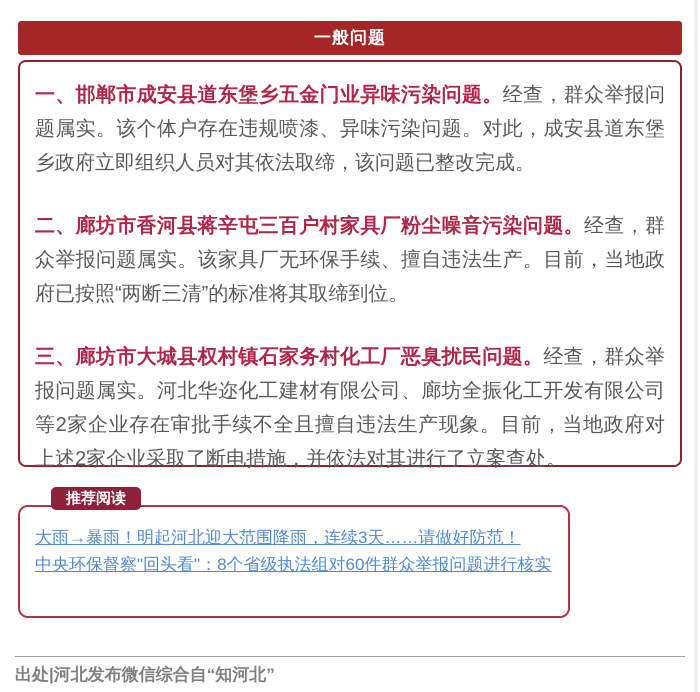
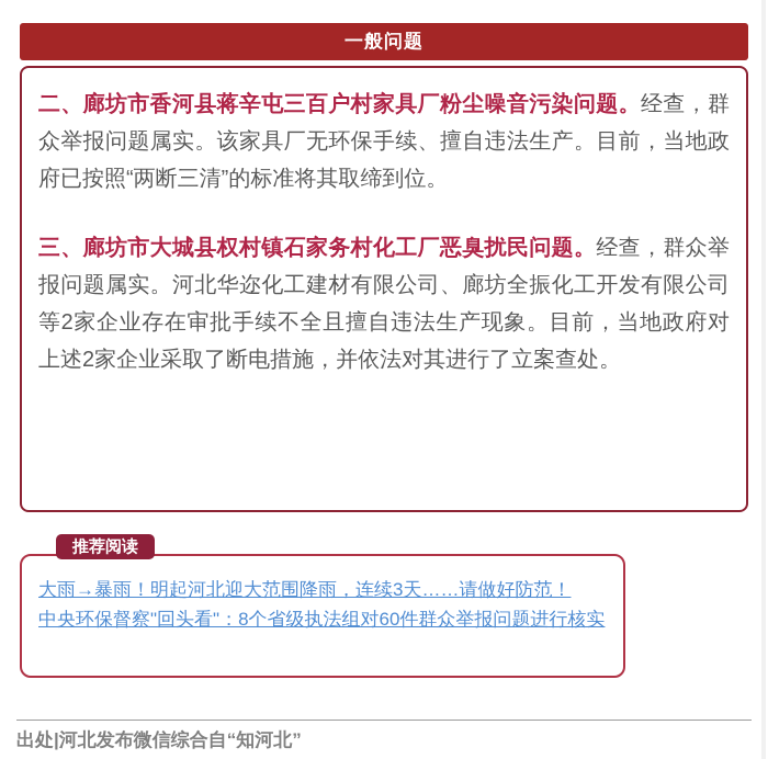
  一般问题
- 一、邯郸市成安县道东堡乡五金门业异味污染问题。经查，群众举报问题属实。该个体户存在违规喷漆、异味污染问题。对此，成安县道东堡乡政府立即组织人员对其依法取缔，该问题已整改完成。
  二、廊坊市香河县蒋辛屯三百户村家具厂粉尘噪音污染问题。经查，群众举报问题属实。该家具厂无环保手续、擅自违法生产。目前，当地政府已按照“两断三清”的标准将其取缔到位。
  三、廊坊市大城县权村镇石家务村化工厂恶臭扰民问题。经查，群众举报问题属实。河北华迩化工建材有限公司、廊坊全振化工开发有限公司等2家企业存在审批手续不全且擅自违法生产现象。目前，当地政府对上述2家企业采取了断电措施，并依法对其进行了立案查处。
  推荐阅读
  大雨→暴雨！明起河北迎大范围降雨，连续3天……请做好防范！
  中央环保督察"回头看"：8个省级执法组对60件群众举报问题进行核实
  出处|河北发布微信综合自“知河北”
